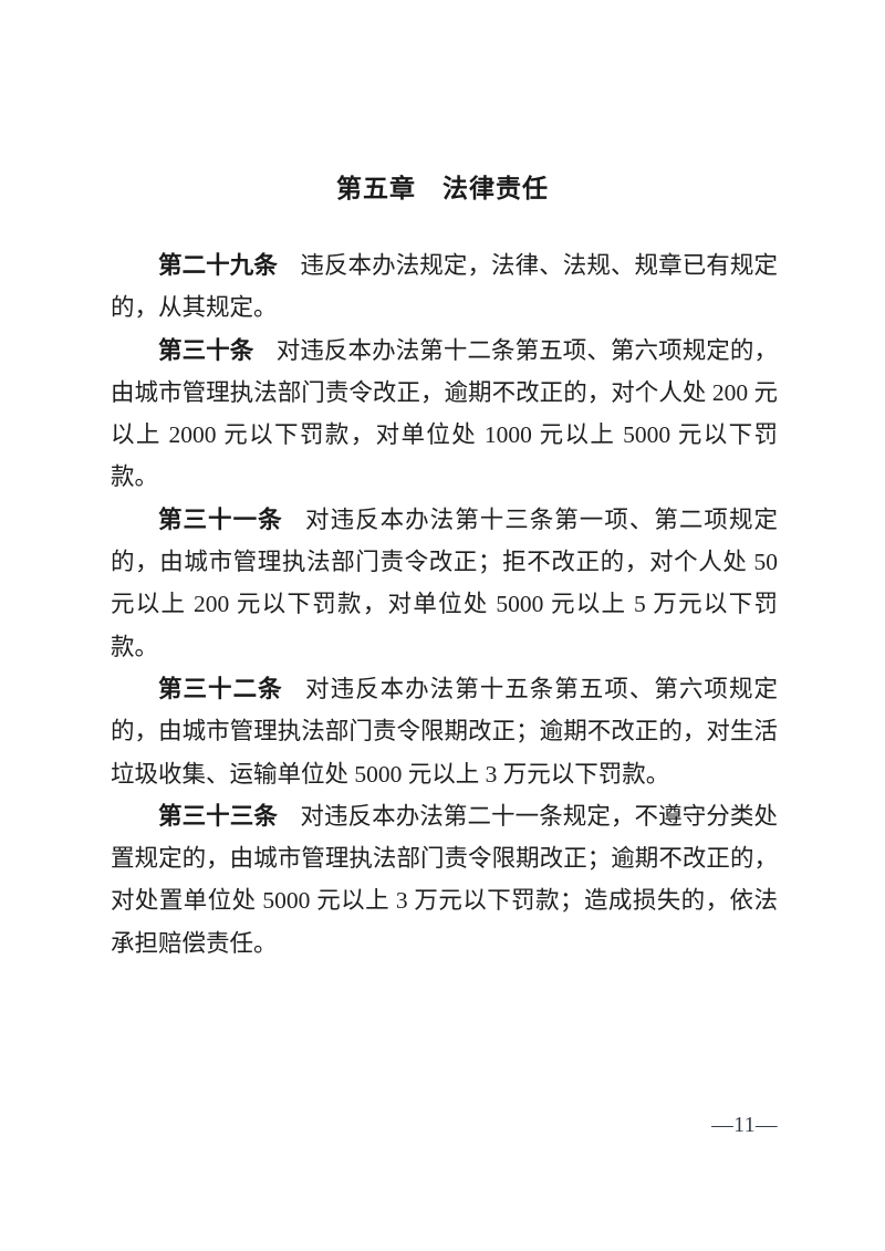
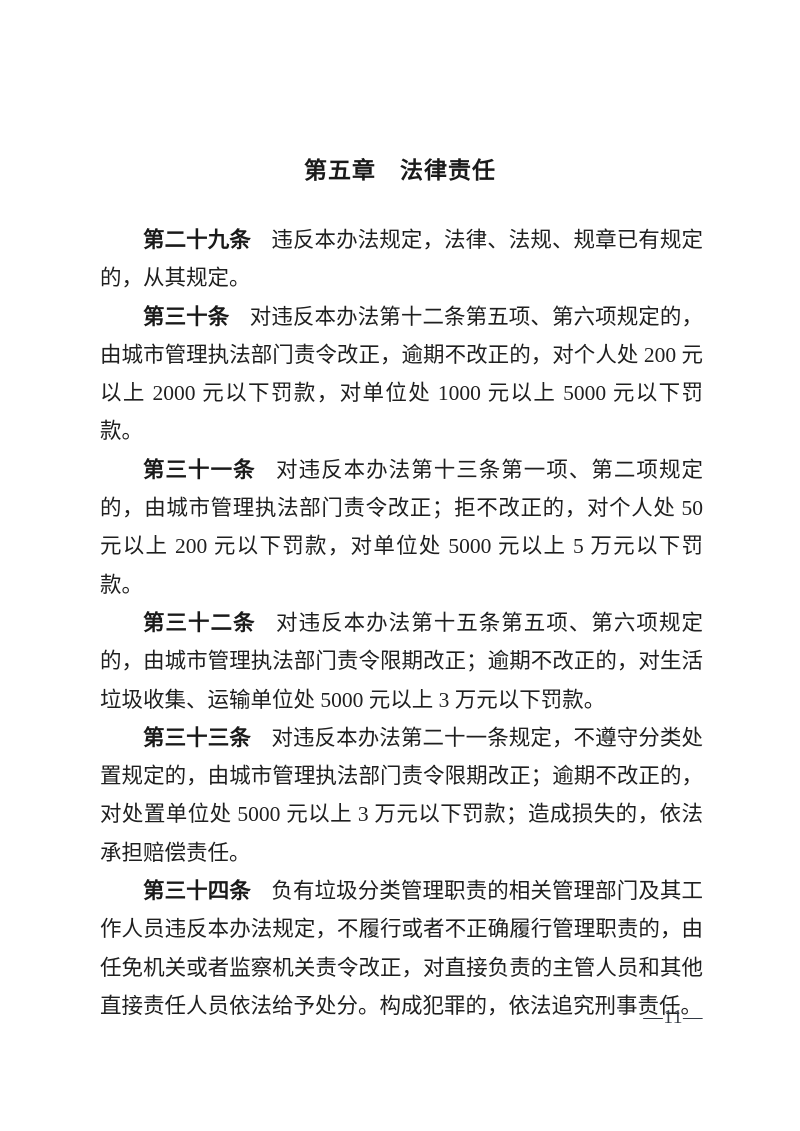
  第五章 法律责任
  第二十九条 违反本办法规定，法律、法规、规章已有规定的，从其规定。
  第三十条 对违反本办法第十二条第五项、第六项规定的，由城市管理执法部门责令改正，逾期不改正的，对个人处 200 元以上 2000 元以下罚款，对单位处 1000 元以上 5000 元以下罚款。
  第三十一条 对违反本办法第十三条第一项、第二项规定的，由城市管理执法部门责令改正；拒不改正的，对个人处 50 元以上 200 元以下罚款，对单位处 5000 元以上 5 万元以下罚款。
  第三十二条 对违反本办法第十五条第五项、第六项规定的，由城市管理执法部门责令限期改正；逾期不改正的，对生活垃圾收集、运输单位处 5000 元以上 3 万元以下罚款。
  第三十三条 对违反本办法第二十一条规定，不遵守分类处置规定的，由城市管理执法部门责令限期改正；逾期不改正的，对处置单位处 5000 元以上 3 万元以下罚款；造成损失的，依法承担赔偿责任。
+ 第三十四条 负有垃圾分类管理职责的相关管理部门及其工作人员违反本办法规定，不履行或者不正确履行管理职责的，由任免机关或者监察机关责令改正，对直接负责的主管人员和其他直接责任人员依法给予处分。构成犯罪的，依法追究刑事责任。
  —11—
